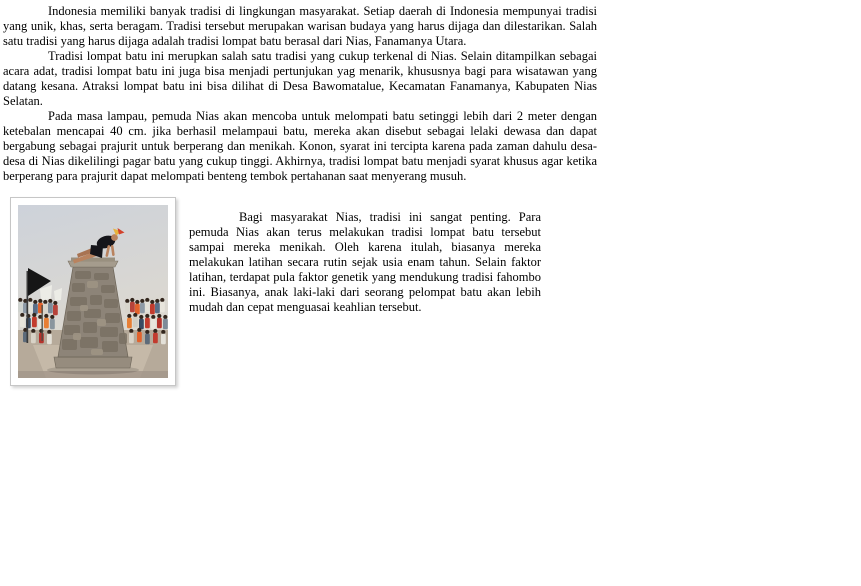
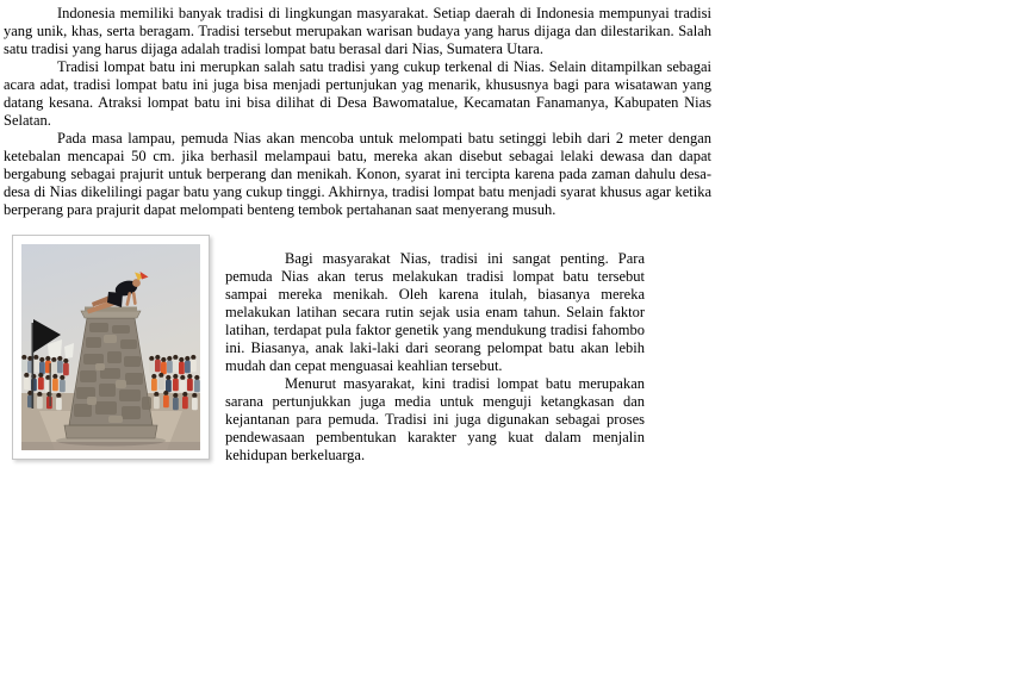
- Indonesia memiliki banyak tradisi di lingkungan masyarakat. Setiap daerah di Indonesia mempunyai tradisi yang unik, khas, serta beragam. Tradisi tersebut merupakan warisan budaya yang harus dijaga dan dilestarikan. Salah satu tradisi yang harus dijaga adalah tradisi lompat batu berasal dari Nias, Fanamanya Utara.
+ Indonesia memiliki banyak tradisi di lingkungan masyarakat. Setiap daerah di Indonesia mempunyai tradisi yang unik, khas, serta beragam. Tradisi tersebut merupakan warisan budaya yang harus dijaga dan dilestarikan. Salah satu tradisi yang harus dijaga adalah tradisi lompat batu berasal dari Nias, Sumatera Utara.
  Tradisi lompat batu ini merupkan salah satu tradisi yang cukup terkenal di Nias. Selain ditampilkan sebagai acara adat, tradisi lompat batu ini juga bisa menjadi pertunjukan yag menarik, khususnya bagi para wisatawan yang datang kesana. Atraksi lompat batu ini bisa dilihat di Desa Bawomatalue, Kecamatan Fanamanya, Kabupaten Nias Selatan.
- Pada masa lampau, pemuda Nias akan mencoba untuk melompati batu setinggi lebih dari 2 meter dengan ketebalan mencapai 40 cm. jika berhasil melampaui batu, mereka akan disebut sebagai lelaki dewasa dan dapat bergabung sebagai prajurit untuk berperang dan menikah. Konon, syarat ini tercipta karena pada zaman dahulu desa-desa di Nias dikelilingi pagar batu yang cukup tinggi. Akhirnya, tradisi lompat batu menjadi syarat khusus agar ketika berperang para prajurit dapat melompati benteng tembok pertahanan saat menyerang musuh.
+ Pada masa lampau, pemuda Nias akan mencoba untuk melompati batu setinggi lebih dari 2 meter dengan ketebalan mencapai 50 cm. jika berhasil melampaui batu, mereka akan disebut sebagai lelaki dewasa dan dapat bergabung sebagai prajurit untuk berperang dan menikah. Konon, syarat ini tercipta karena pada zaman dahulu desa-desa di Nias dikelilingi pagar batu yang cukup tinggi. Akhirnya, tradisi lompat batu menjadi syarat khusus agar ketika berperang para prajurit dapat melompati benteng tembok pertahanan saat menyerang musuh.
  Bagi masyarakat Nias, tradisi ini sangat penting. Para pemuda Nias akan terus melakukan tradisi lompat batu tersebut sampai mereka menikah. Oleh karena itulah, biasanya mereka melakukan latihan secara rutin sejak usia enam tahun. Selain faktor latihan, terdapat pula faktor genetik yang mendukung tradisi fahombo ini. Biasanya, anak laki-laki dari seorang pelompat batu akan lebih mudah dan cepat menguasai keahlian tersebut.
+ Menurut masyarakat, kini tradisi lompat batu merupakan sarana pertunjukkan juga media untuk menguji ketangkasan dan kejantanan para pemuda. Tradisi ini juga digunakan sebagai proses pendewasaan pembentukan karakter yang kuat dalam menjalin kehidupan berkeluarga.
